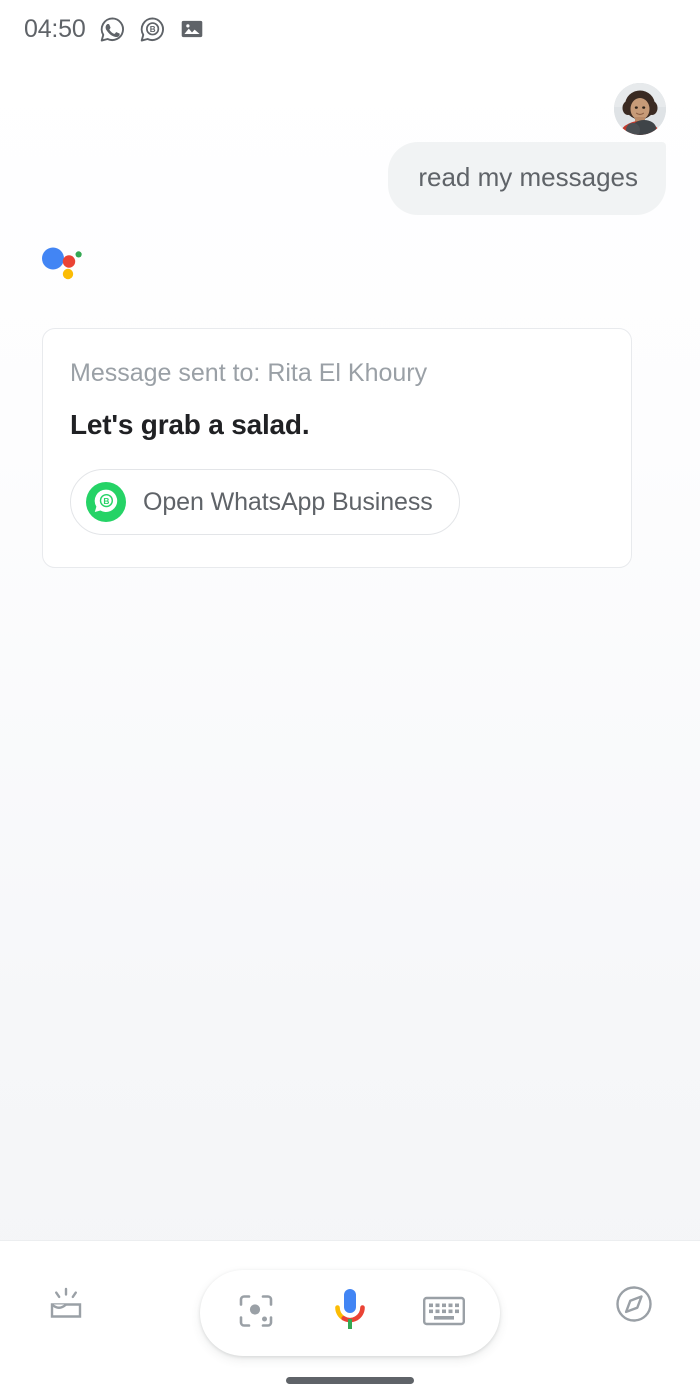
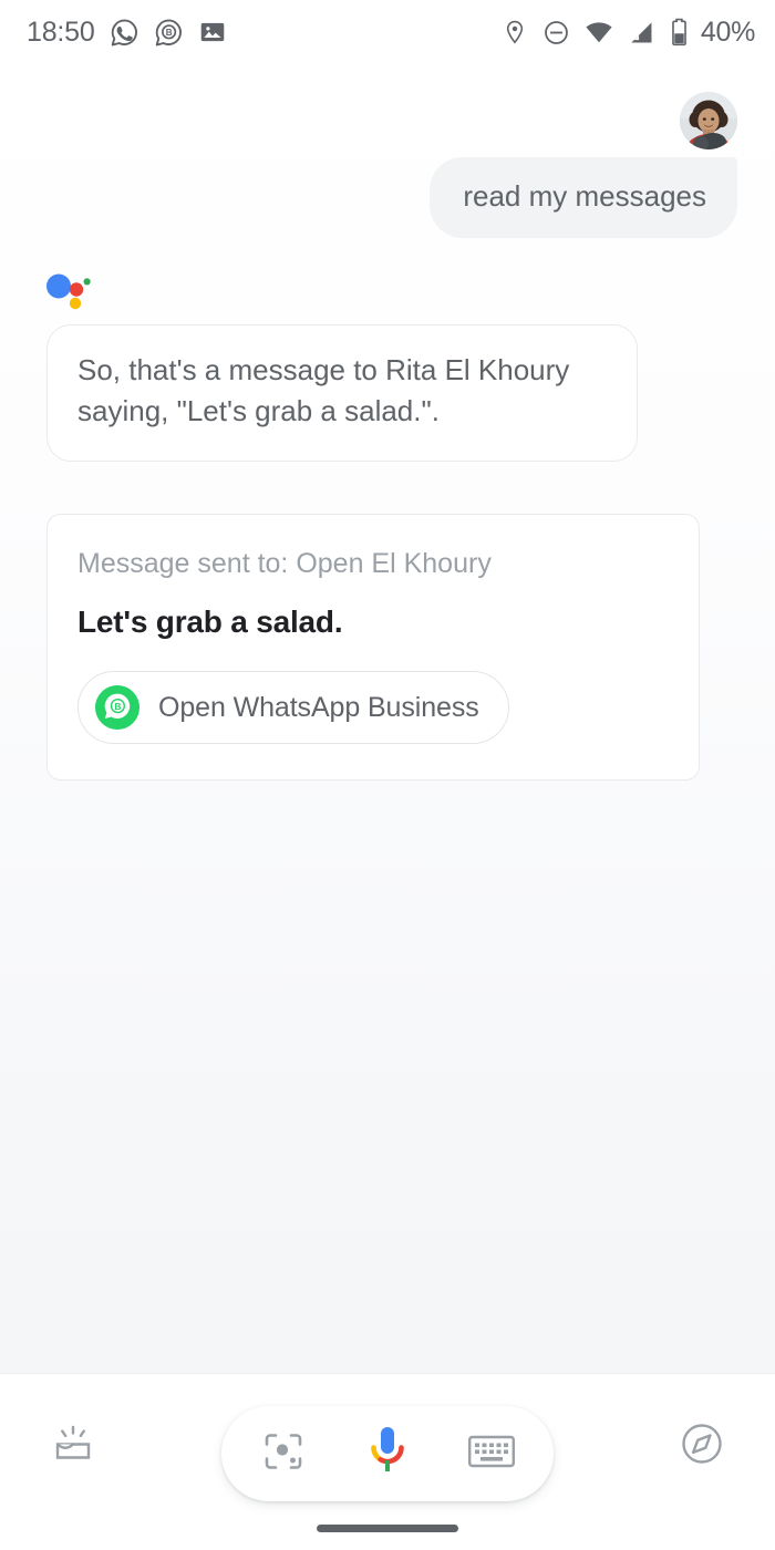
- 04:50
+ 18:50
  B
+ 40%
  read my messages
+ So, that's a message to Rita El Khoury saying, "Let's grab a salad.".
- Message sent to: Rita El Khoury
+ Message sent to: Open El Khoury
  Let's grab a salad.
  B
  Open WhatsApp Business
